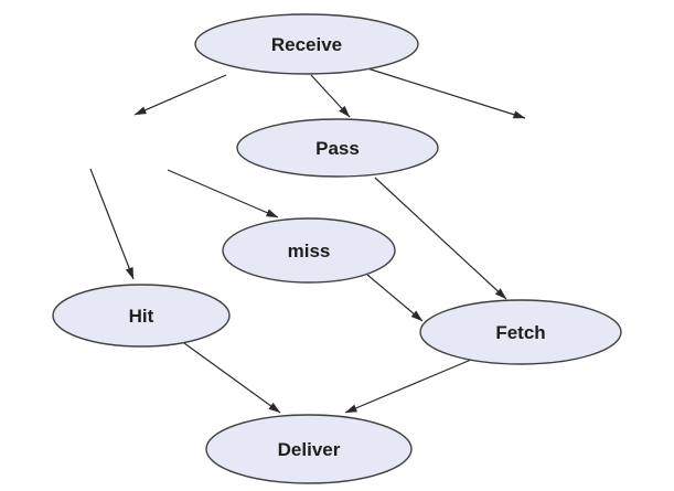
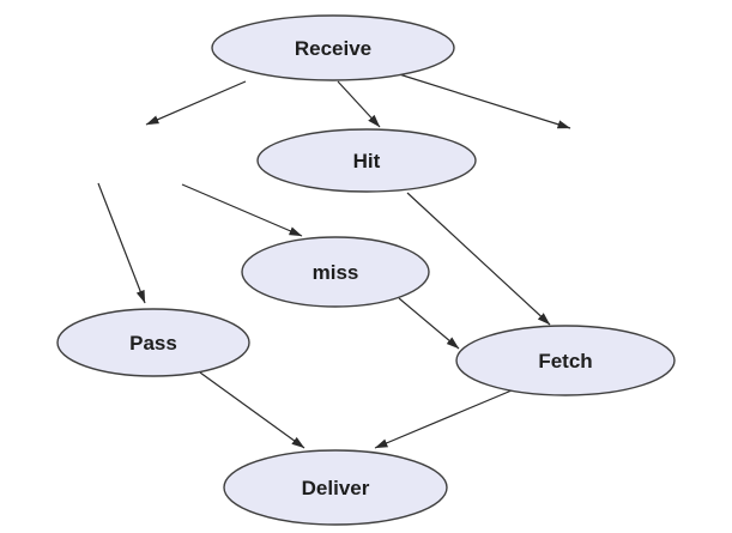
  Receive
- Pass
+ Hit
  miss
- Hit
+ Pass
  Fetch
  Deliver
